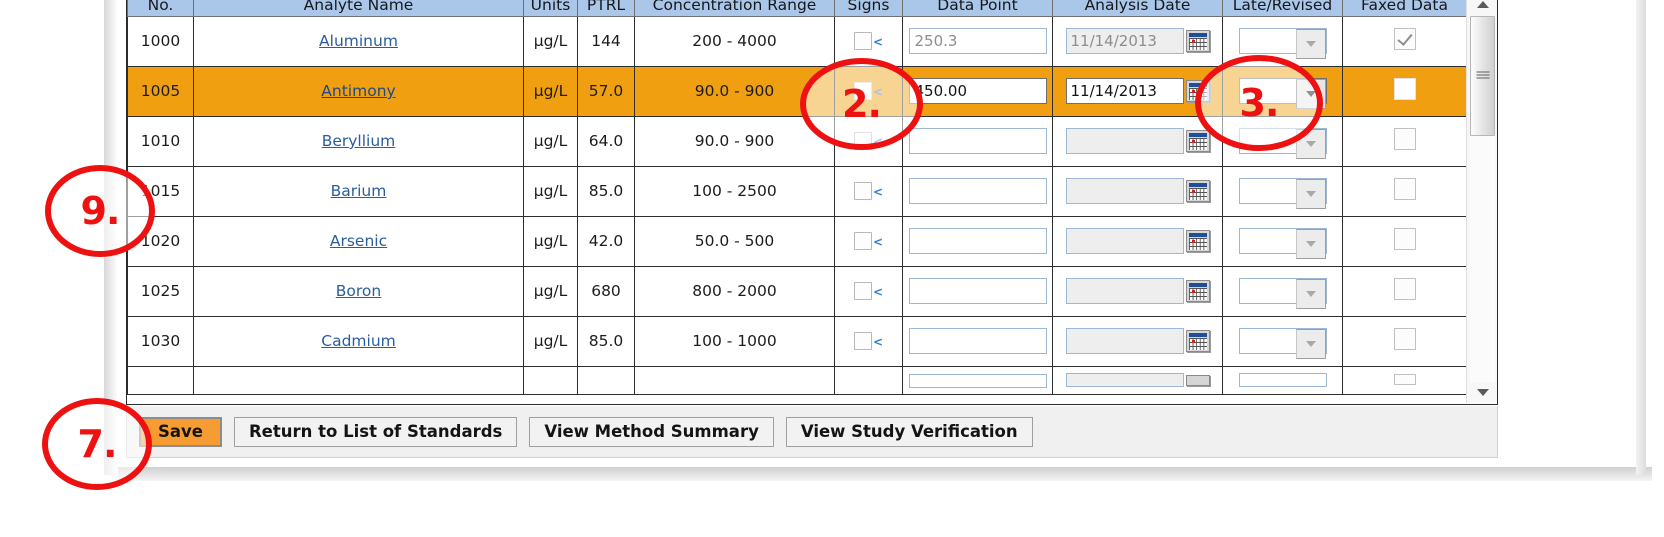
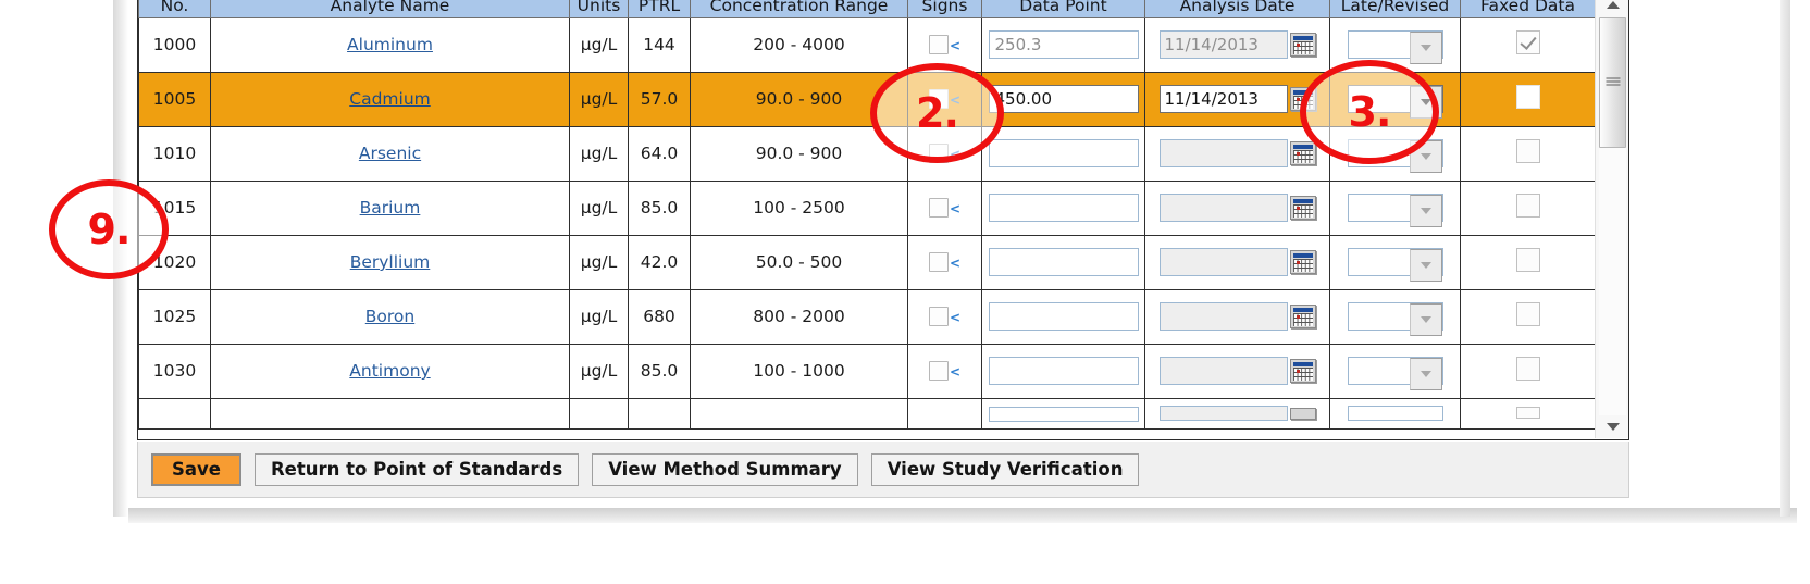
  No.	Analyte Name	Units	PTRL	Concentration Range	Signs	Data Point	Analysis Date	Late/Revised	Faxed Data
  1000	Aluminum	µg/L	144	200 - 4000	<	250.3	11/14/2013
- 1005	Antimony	µg/L	57.0	90.0 - 900	<	450.00	11/14/2013
+ 1005	Cadmium	µg/L	57.0	90.0 - 900	<	450.00	11/14/2013
- 1010	Beryllium	µg/L	64.0	90.0 - 900	<
+ 1010	Arsenic	µg/L	64.0	90.0 - 900	<
  1015	Barium	µg/L	85.0	100 - 2500	<
- 1020	Arsenic	µg/L	42.0	50.0 - 500	<
+ 1020	Beryllium	µg/L	42.0	50.0 - 500	<
  1025	Boron	µg/L	680	800 - 2000	<
- 1030	Cadmium	µg/L	85.0	100 - 1000	<
+ 1030	Antimony	µg/L	85.0	100 - 1000	<
  Save
- Return to List of Standards
+ Return to Point of Standards
  View Method Summary
  View Study Verification
  2.
  3.
  9.
- 7.
